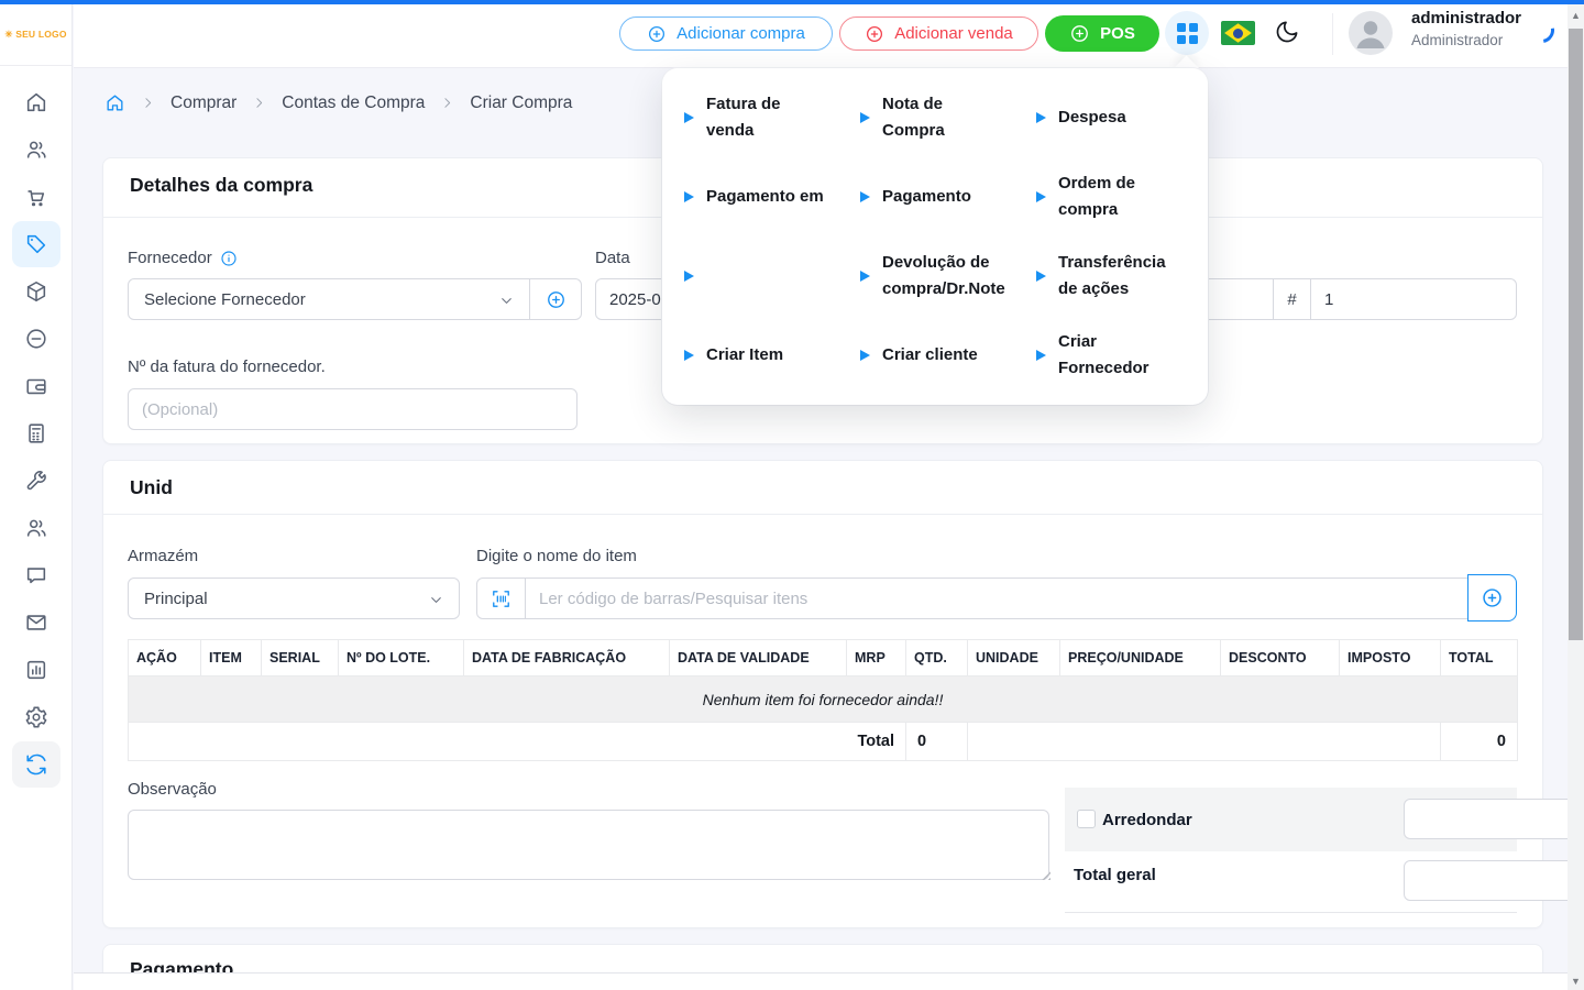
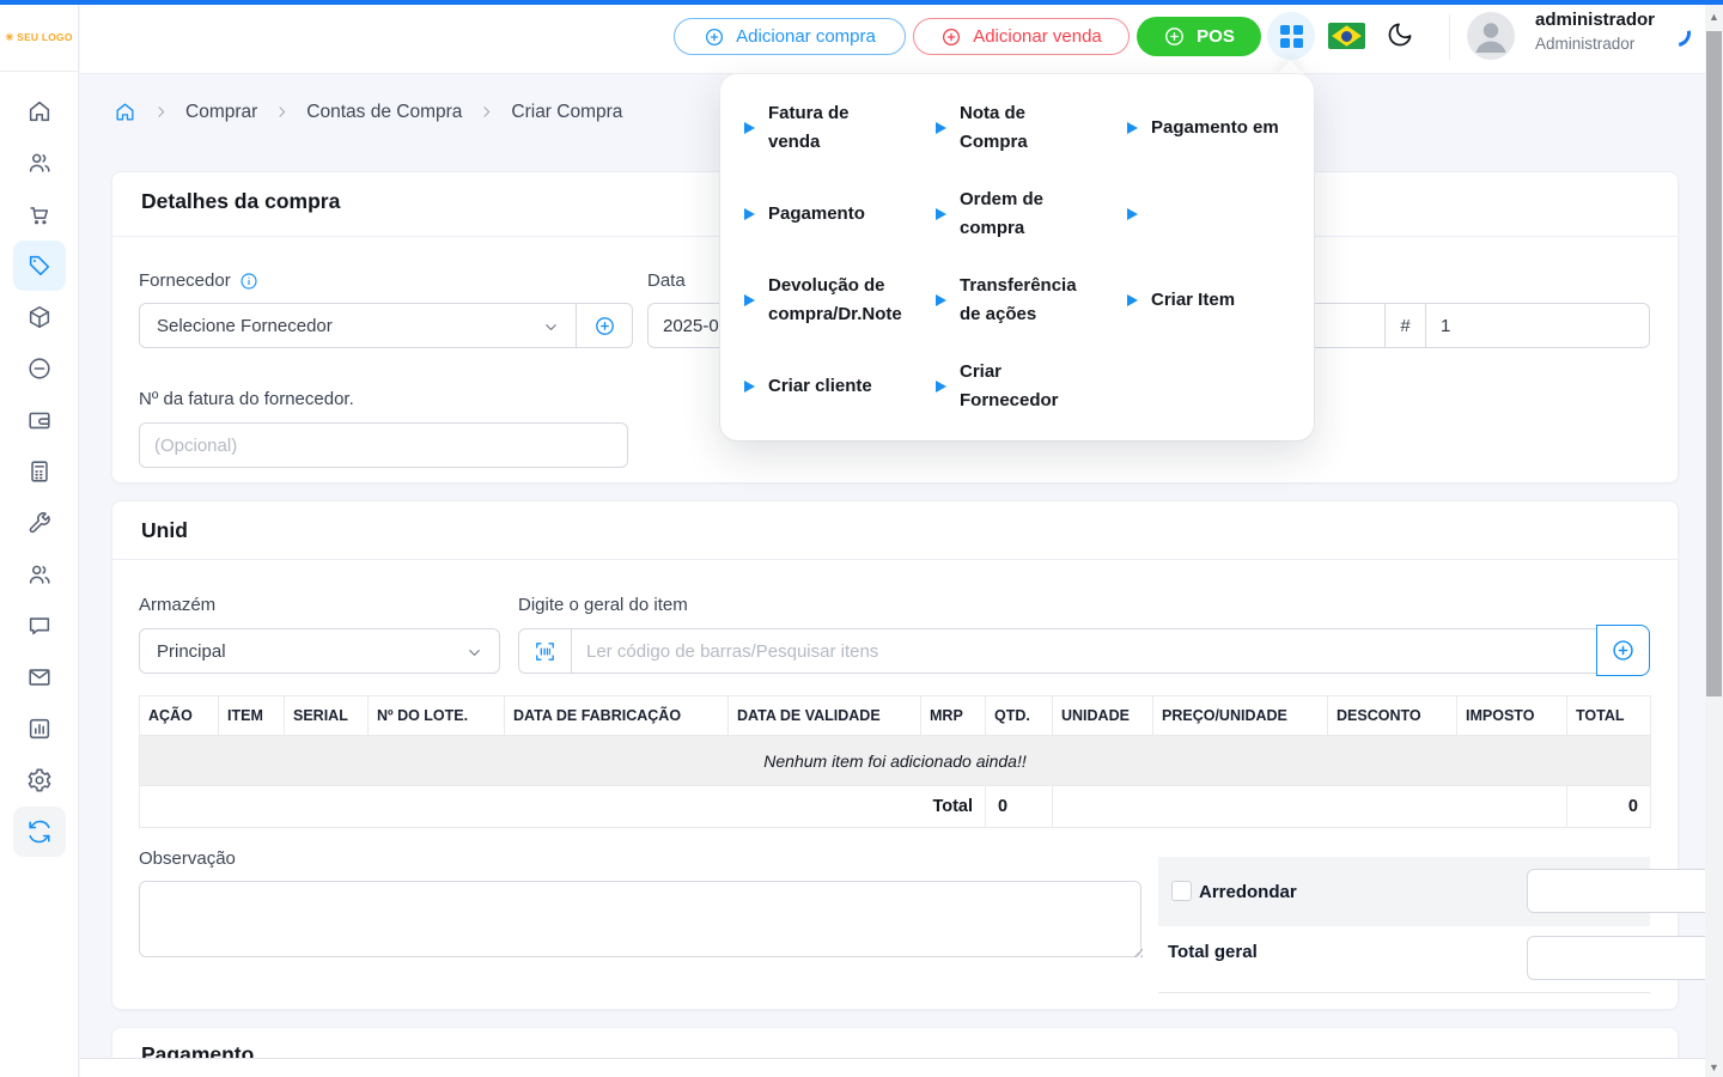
  ✳ SEU LOGO
  Adicionar compra
  Adicionar venda
  POS
  administrador
  Administrador
  Comprar
  Contas de Compra
  Criar Compra
  Detalhes da compra
  Fornecedor
  Selecione Fornecedor
  Data
  2025-0
  #
  1
  Nº da fatura do fornecedor.
  (Opcional)
  Unid
  Armazém
  Principal
- Digite o nome do item
+ Digite o geral do item
  Ler código de barras/Pesquisar itens
  AÇÃO	ITEM	SERIAL	Nº DO LOTE.	DATA DE FABRICAÇÃO	DATA DE VALIDADE	MRP	QTD.	UNIDADE	PREÇO/UNIDADE	DESCONTO	IMPOSTO	TOTAL
- Nenhum item foi fornecedor ainda!!
+ Nenhum item foi adicionado ainda!!
  Total	0		0
  Observação
  Arredondar
  Total geral
  Pagamento
  Fatura de
  venda
  Nota de
  Compra
- Despesa
  Pagamento em
  Pagamento
  Ordem de
  compra
  Devolução de
  compra/Dr.Note
  Transferência
  de ações
  Criar Item
  Criar cliente
  Criar
  Fornecedor
  ▲
  ▼
